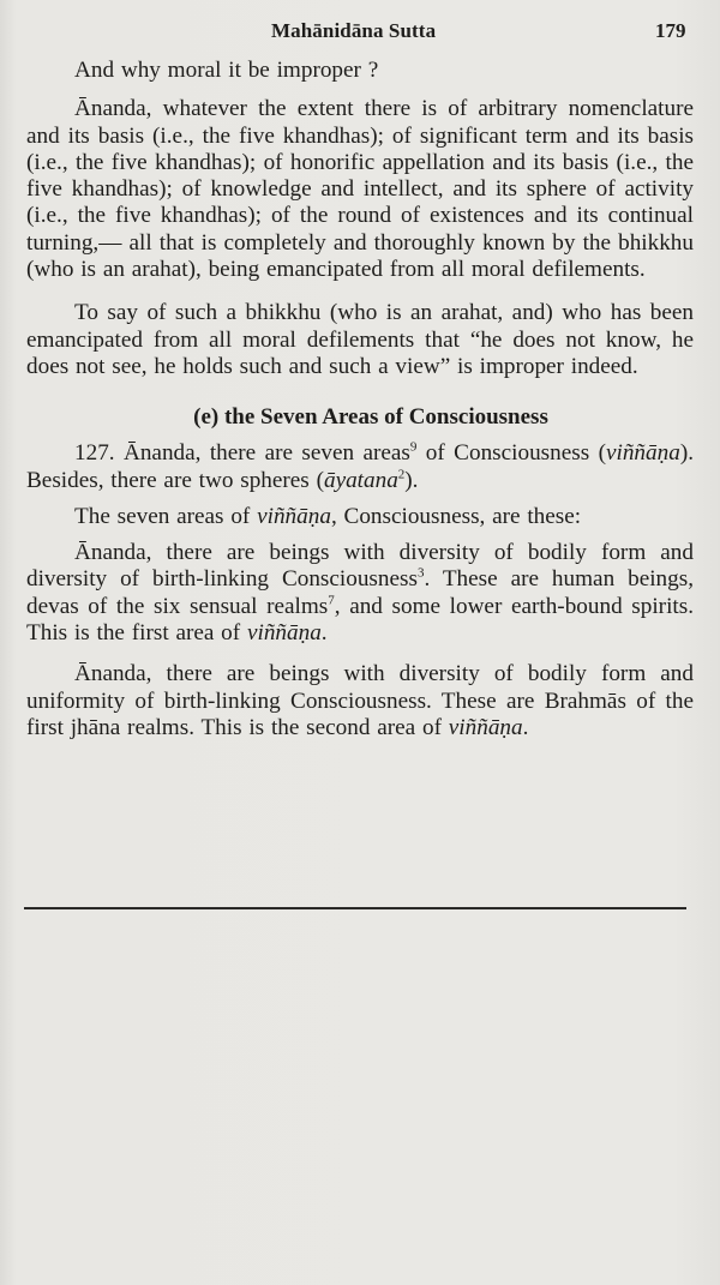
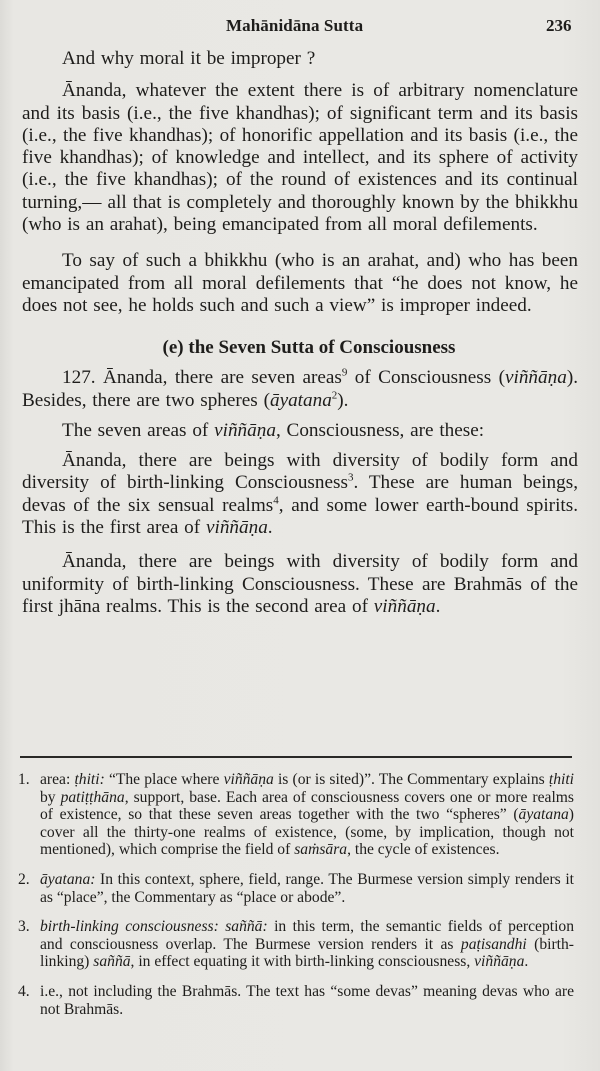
  Mahānidāna Sutta
- 179
+ 236
  And why moral it be improper ?
  Ānanda, whatever the extent there is of arbitrary nomenclature and its basis (i.e., the five khandhas); of significant term and its basis (i.e., the five khandhas); of honorific appellation and its basis (i.e., the five khandhas); of knowledge and intellect, and its sphere of activity (i.e., the five khandhas); of the round of existences and its continual turning,— all that is completely and thoroughly known by the bhikkhu (who is an arahat), being emancipated from all moral defilements.
  To say of such a bhikkhu (who is an arahat, and) who has been emancipated from all moral defilements that “he does not know, he does not see, he holds such and such a view” is improper indeed.
- (e) the Seven Areas of Consciousness
+ (e) the Seven Sutta of Consciousness
  127. Ānanda, there are seven areas9 of Consciousness (viññāṇa). Besides, there are two spheres (āyatana2).
  The seven areas of viññāṇa, Consciousness, are these:
- Ānanda, there are beings with diversity of bodily form and diversity of birth-linking Consciousness3. These are human beings, devas of the six sensual realms7, and some lower earth-bound spirits. This is the first area of viññāṇa.
+ Ānanda, there are beings with diversity of bodily form and diversity of birth-linking Consciousness3. These are human beings, devas of the six sensual realms4, and some lower earth-bound spirits. This is the first area of viññāṇa.
  Ānanda, there are beings with diversity of bodily form and uniformity of birth-linking Consciousness. These are Brahmās of the first jhāna realms. This is the second area of viññāṇa.
+ 1.
+ area: ṭhiti: “The place where viññāṇa is (or is sited)”. The Commentary explains ṭhiti by patiṭṭhāna, support, base. Each area of consciousness covers one or more realms of existence, so that these seven areas together with the two “spheres” (āyatana) cover all the thirty-one realms of existence, (some, by implication, though not mentioned), which comprise the field of saṁsāra, the cycle of existences.
+ 2.
+ āyatana: In this context, sphere, field, range. The Burmese version simply renders it as “place”, the Commentary as “place or abode”.
+ 3.
+ birth-linking consciousness: saññā: in this term, the semantic fields of perception and consciousness overlap. The Burmese version renders it as paṭisandhi (birth-linking) saññā, in effect equating it with birth-linking consciousness, viññāṇa.
+ 4.
+ i.e., not including the Brahmās. The text has “some devas” meaning devas who are not Brahmās.
